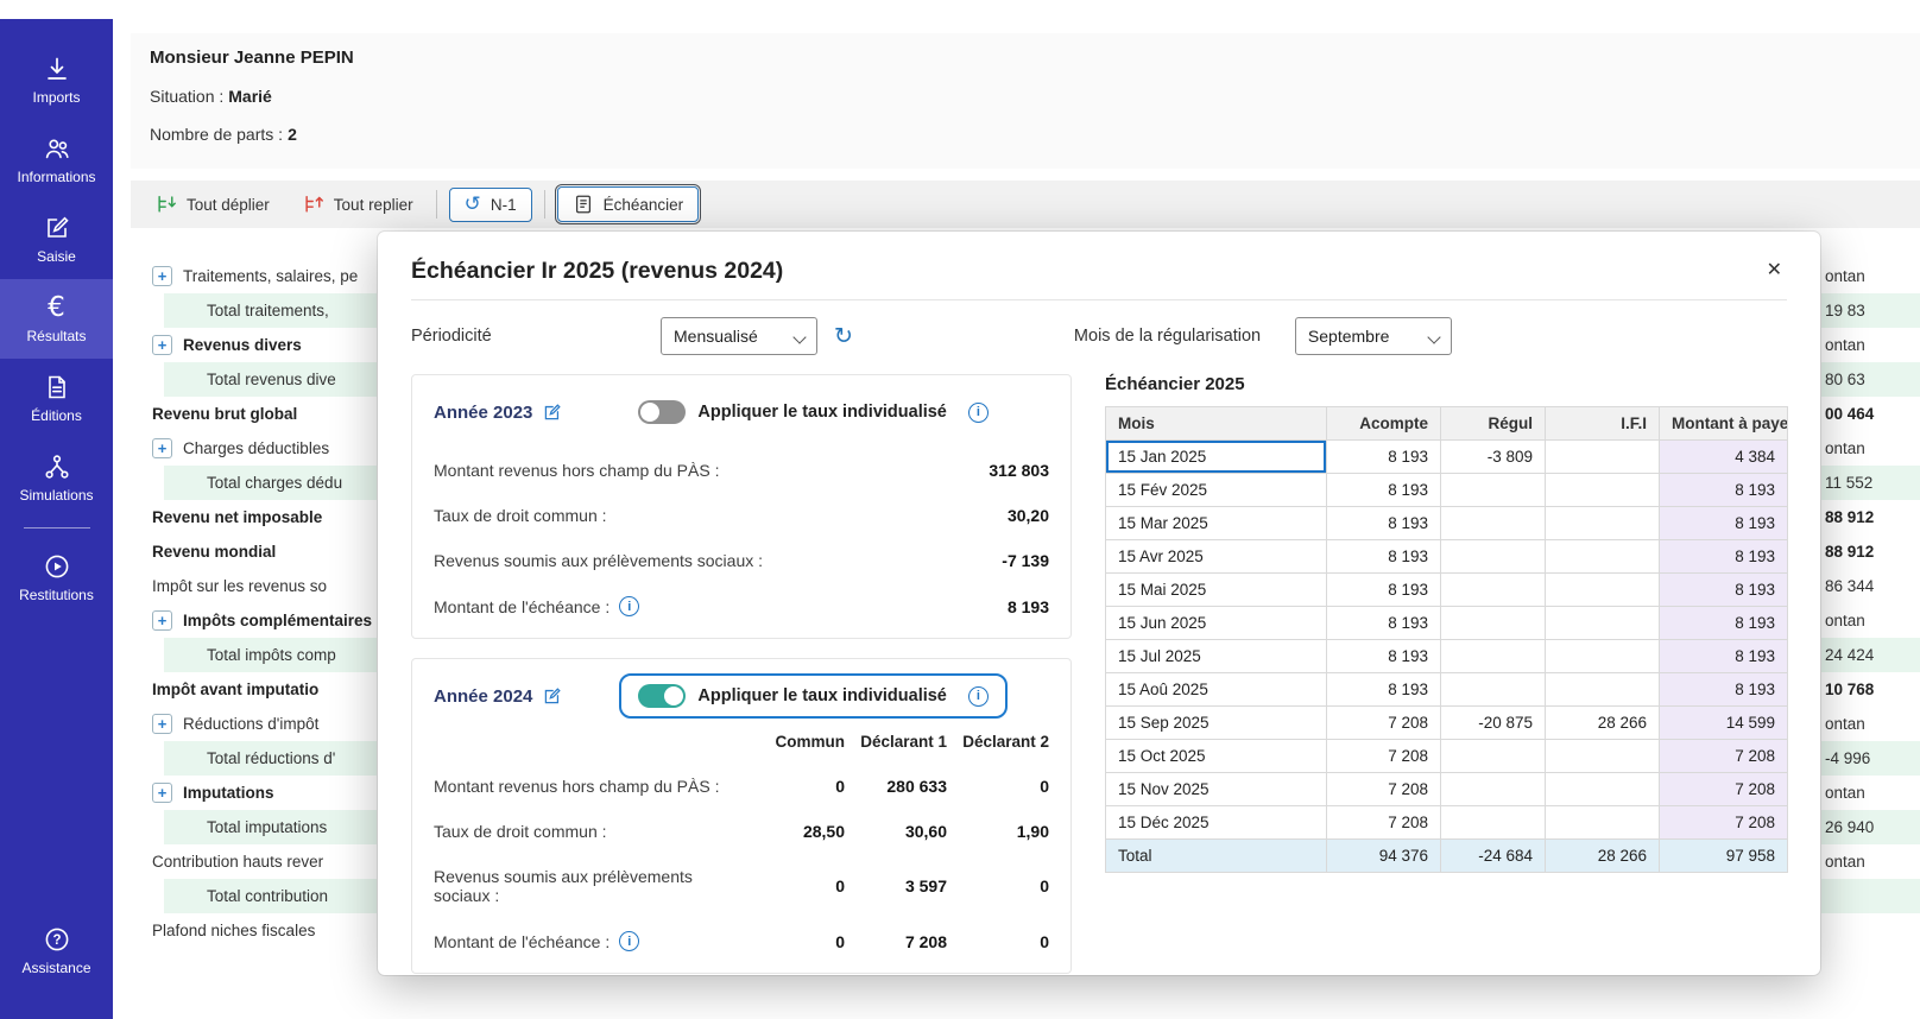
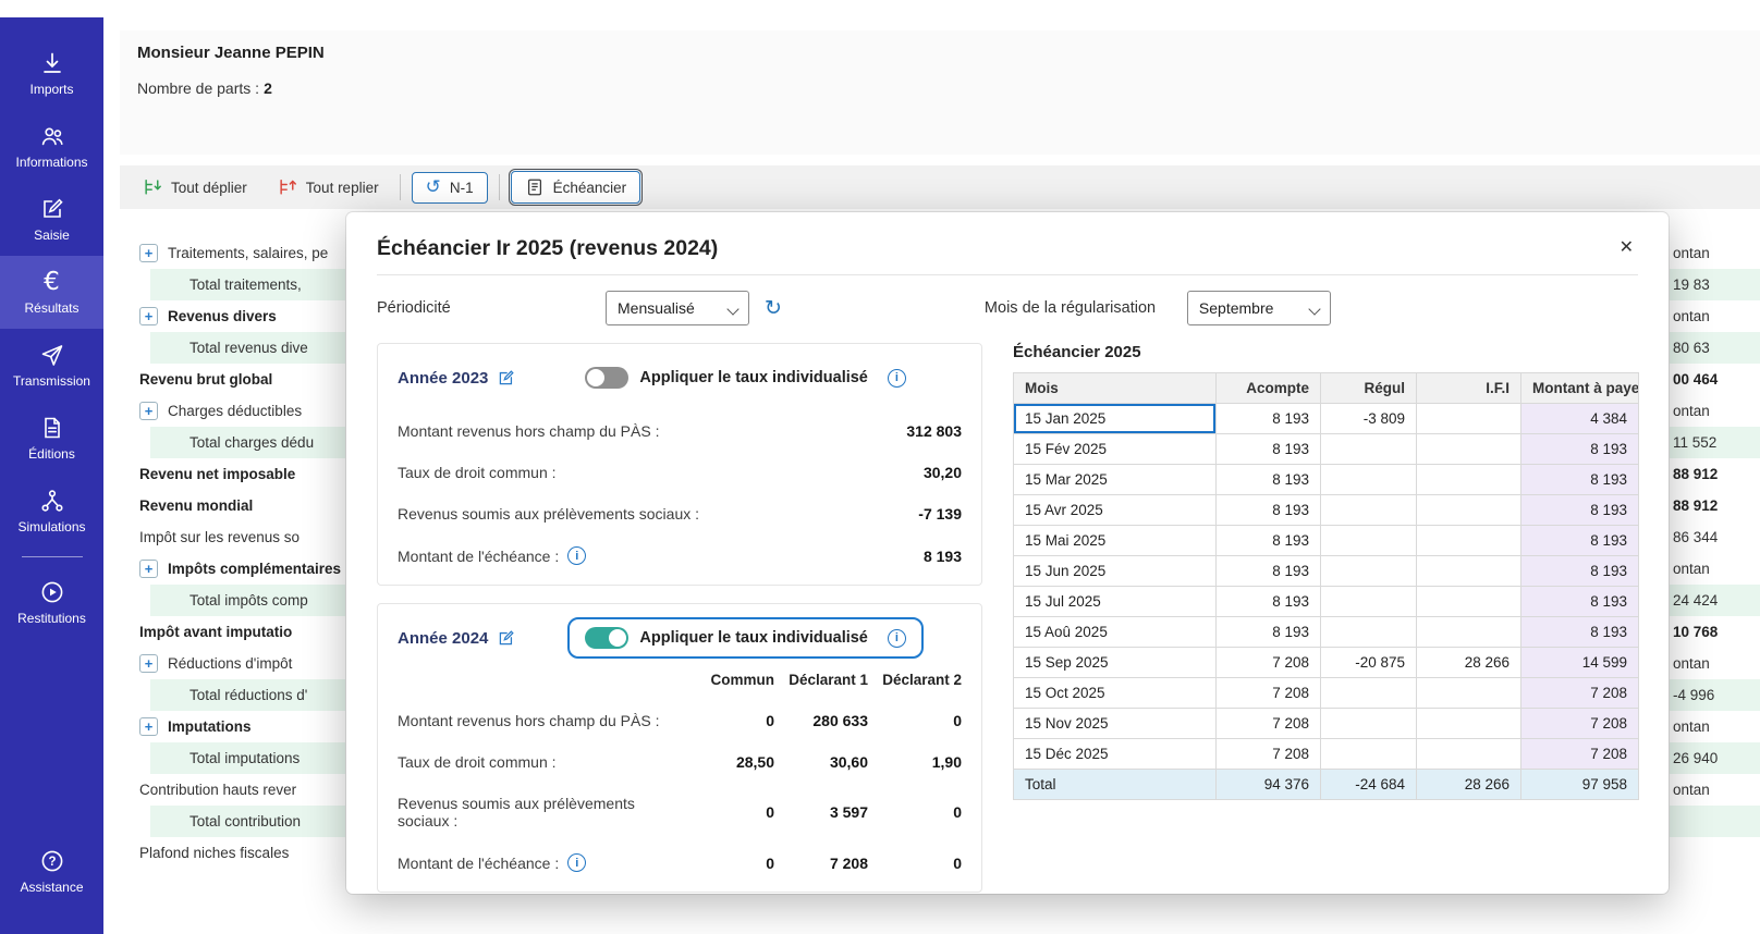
  Imports
  Informations
  Saisie
  €
  Résultats
+ Transmission
  Éditions
  Simulations
  Restitutions
  ?
  Assistance
  Monsieur Jeanne PEPIN
- Situation : Marié
  Nombre de parts : 2
  Tout déplier
  Tout replier
  ↺
  N-1
  Échéancier
  +
  Traitements, salaires, pe
  ontan
  Total traitements,
  19 83
  +
  Revenus divers
  ontan
  Total revenus dive
  80 63
  Revenu brut global
  00 464
  +
  Charges déductibles
  ontan
  Total charges dédu
  11 552
  Revenu net imposable
  88 912
  Revenu mondial
  88 912
  Impôt sur les revenus so
  86 344
  +
  Impôts complémentaires
  ontan
  Total impôts comp
  24 424
  Impôt avant imputatio
  10 768
  +
  Réductions d'impôt
  ontan
  Total réductions d'
  -4 996
  +
  Imputations
  ontan
  Total imputations
  26 940
  Contribution hauts rever
  ontan
  Total contribution
  Plafond niches fiscales
  Échéancier Ir 2025 (revenus 2024)
  ✕
  Périodicité
  Mensualisé
  ↻
  Mois de la régularisation
  Septembre
  Année 2023
  Appliquer le taux individualisé
  i
  Montant revenus hors champ du PÀS :
  312 803
  Taux de droit commun :
  30,20
  Revenus soumis aux prélèvements sociaux :
  -7 139
  Montant de l'échéance :
  i
  8 193
  Année 2024
  Appliquer le taux individualisé
  i
  Commun
  Déclarant 1
  Déclarant 2
  Montant revenus hors champ du PÀS :
  0
  280 633
  0
  Taux de droit commun :
  28,50
  30,60
  1,90
  Revenus soumis aux prélèvements sociaux :
  0
  3 597
  0
  Montant de l'échéance :
  i
  0
  7 208
  0
  Échéancier 2025
  Mois	Acompte	Régul	I.F.I	Montant à paye
  15 Jan 2025	8 193	-3 809		4 384
  15 Fév 2025	8 193			8 193
  15 Mar 2025	8 193			8 193
  15 Avr 2025	8 193			8 193
  15 Mai 2025	8 193			8 193
  15 Jun 2025	8 193			8 193
  15 Jul 2025	8 193			8 193
  15 Aoû 2025	8 193			8 193
  15 Sep 2025	7 208	-20 875	28 266	14 599
  15 Oct 2025	7 208			7 208
  15 Nov 2025	7 208			7 208
  15 Déc 2025	7 208			7 208
  Total	94 376	-24 684	28 266	97 958
